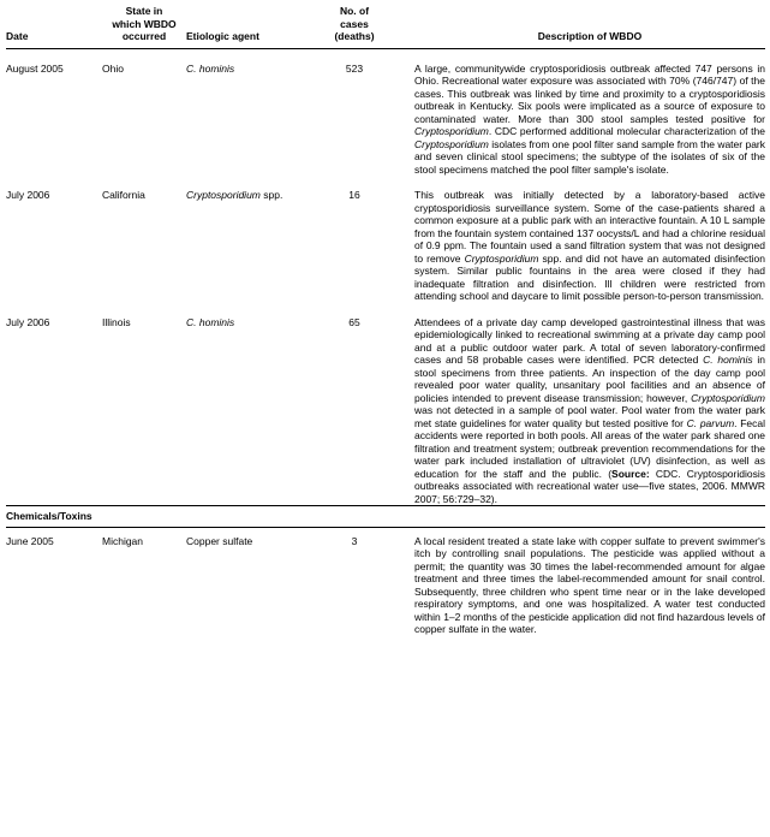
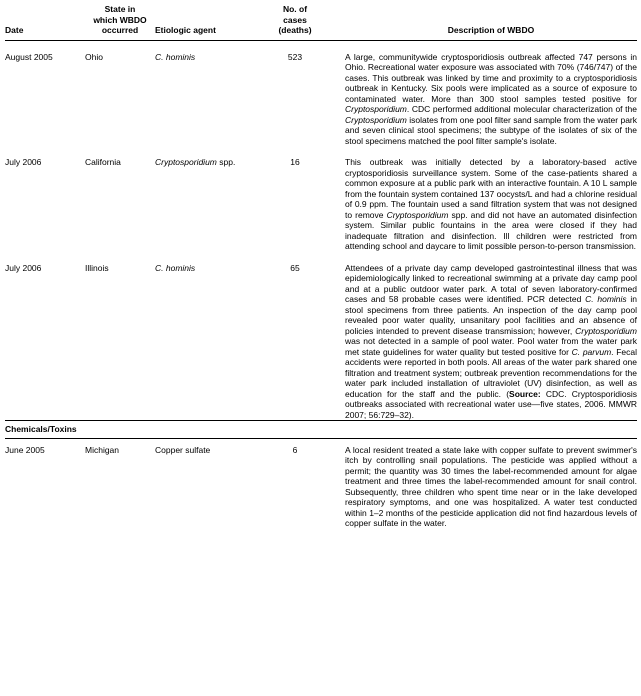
  Date	State in which WBDO occurred	Etiologic agent	No. of cases (deaths)	Description of WBDO
  August 2005	Ohio	C. hominis	523	A large, communitywide cryptosporidiosis outbreak affected 747 persons in Ohio. Recreational water exposure was associated with 70% (746/747) of the cases. This outbreak was linked by time and proximity to a cryptosporidiosis outbreak in Kentucky. Six pools were implicated as a source of exposure to contaminated water. More than 300 stool samples tested positive for Cryptosporidium. CDC performed additional molecular characterization of the Cryptosporidium isolates from one pool filter sand sample from the water park and seven clinical stool specimens; the subtype of the isolates of six of the stool specimens matched the pool filter sample's isolate.
  July 2006	California	Cryptosporidium spp.	16	This outbreak was initially detected by a laboratory-based active cryptosporidiosis surveillance system. Some of the case-patients shared a common exposure at a public park with an interactive fountain. A 10 L sample from the fountain system contained 137 oocysts/L and had a chlorine residual of 0.9 ppm. The fountain used a sand filtration system that was not designed to remove Cryptosporidium spp. and did not have an automated disinfection system. Similar public fountains in the area were closed if they had inadequate filtration and disinfection. Ill children were restricted from attending school and daycare to limit possible person-to-person transmission.
  July 2006	Illinois	C. hominis	65	Attendees of a private day camp developed gastrointestinal illness that was epidemiologically linked to recreational swimming at a private day camp pool and at a public outdoor water park. A total of seven laboratory-confirmed cases and 58 probable cases were identified. PCR detected C. hominis in stool specimens from three patients. An inspection of the day camp pool revealed poor water quality, unsanitary pool facilities and an absence of policies intended to prevent disease transmission; however, Cryptosporidium was not detected in a sample of pool water. Pool water from the water park met state guidelines for water quality but tested positive for C. parvum. Fecal accidents were reported in both pools. All areas of the water park shared one filtration and treatment system; outbreak prevention recommendations for the water park included installation of ultraviolet (UV) disinfection, as well as education for the staff and the public. (Source: CDC. Cryptosporidiosis outbreaks associated with recreational water use—five states, 2006. MMWR 2007; 56:729–32).
  Chemicals/Toxins
- June 2005	Michigan	Copper sulfate	3	A local resident treated a state lake with copper sulfate to prevent swimmer's itch by controlling snail populations. The pesticide was applied without a permit; the quantity was 30 times the label-recommended amount for algae treatment and three times the label-recommended amount for snail control. Subsequently, three children who spent time near or in the lake developed respiratory symptoms, and one was hospitalized. A water test conducted within 1–2 months of the pesticide application did not find hazardous levels of copper sulfate in the water.
+ June 2005	Michigan	Copper sulfate	6	A local resident treated a state lake with copper sulfate to prevent swimmer's itch by controlling snail populations. The pesticide was applied without a permit; the quantity was 30 times the label-recommended amount for algae treatment and three times the label-recommended amount for snail control. Subsequently, three children who spent time near or in the lake developed respiratory symptoms, and one was hospitalized. A water test conducted within 1–2 months of the pesticide application did not find hazardous levels of copper sulfate in the water.
